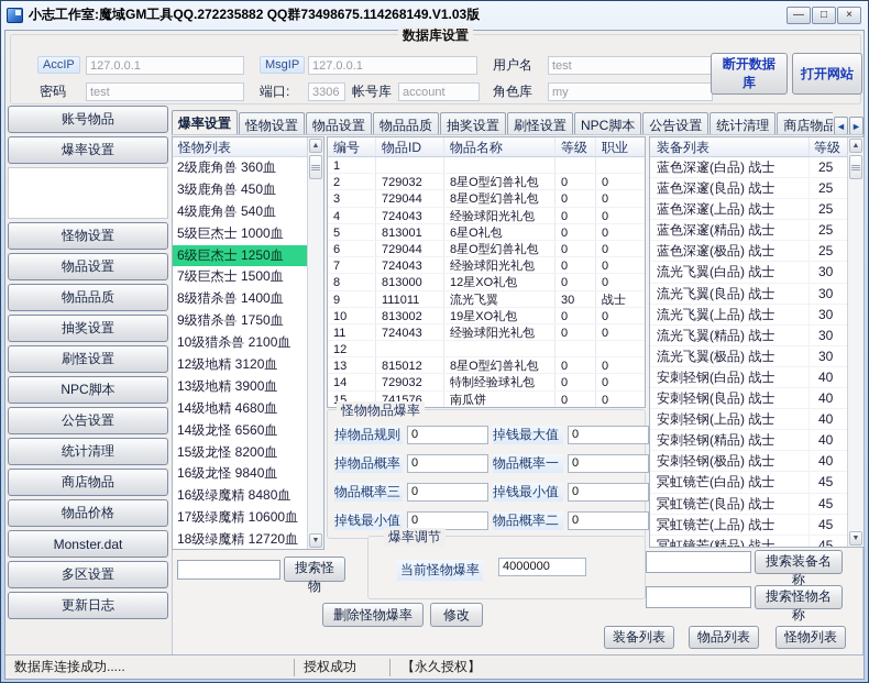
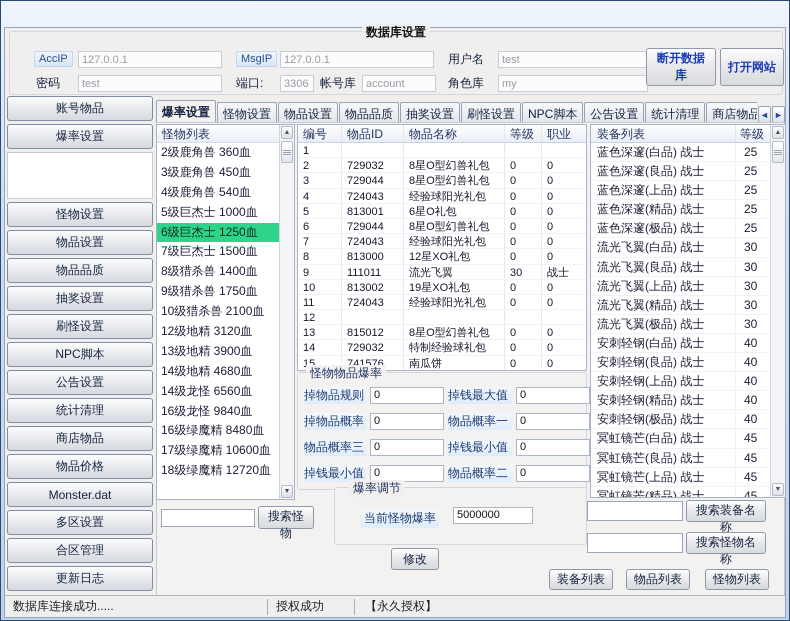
- 小志工作室:魔域GM工具QQ.272235882 QQ群73498675.114268149.V1.03版
- —
- □
- ×
  数据库设置
  AccIP
  127.0.0.1
  MsgIP
  127.0.0.1
  用户名
  test
  密码
  test
  端口:
  3306
  帐号库
  account
  角色库
  my
  断开数据库
  打开网站
  账号物品
  爆率设置
  怪物设置
  物品设置
  物品品质
  抽奖设置
  刷怪设置
  NPC脚本
  公告设置
  统计清理
  商店物品
  物品价格
  Monster.dat
  多区设置
+ 合区管理
  更新日志
  爆率设置
  怪物设置
  物品设置
  物品品质
  抽奖设置
  刷怪设置
  NPC脚本
  公告设置
  统计清理
  商店物品
  ◄
  ►
  怪物列表
  2级鹿角兽 360血
  3级鹿角兽 450血
  4级鹿角兽 540血
  5级巨杰士 1000血
  6级巨杰士 1250血
  7级巨杰士 1500血
  8级猎杀兽 1400血
  9级猎杀兽 1750血
  10级猎杀兽 2100血
  12级地精 3120血
  13级地精 3900血
  14级地精 4680血
  14级龙怪 6560血
- 15级龙怪 8200血
  16级龙怪 9840血
  16级绿魔精 8480血
  17级绿魔精 10600血
  18级绿魔精 12720血
  编号
  物品ID
  物品名称
  等级
  职业
  1
  2
  729032
  8星O型幻兽礼包
  0
  0
  3
  729044
  8星O型幻兽礼包
  0
  0
  4
  724043
  经验球阳光礼包
  0
  0
  5
  813001
  6星O礼包
  0
  0
  6
  729044
  8星O型幻兽礼包
  0
  0
  7
  724043
  经验球阳光礼包
  0
  0
  8
  813000
  12星XO礼包
  0
  0
  9
  111011
  流光飞翼
  30
  战士
  10
  813002
  19星XO礼包
  0
  0
  11
  724043
  经验球阳光礼包
  0
  0
  12
  13
  815012
  8星O型幻兽礼包
  0
  0
  14
  729032
  特制经验球礼包
  0
  0
  15
  741576
  南瓜饼
  0
  0
  怪物物品爆率
  掉物品规则
  0
  掉钱最大值
  0
  掉物品概率
  0
  物品概率一
  0
  物品概率三
  0
  掉钱最小值
  0
  掉钱最小值
  0
  物品概率二
  0
  爆率调节
  当前怪物爆率
- 4000000
+ 5000000
  搜索怪物
- 删除怪物爆率
  修改
  装备列表
  等级
  蓝色深邃(白品) 战士
  25
  蓝色深邃(良品) 战士
  25
  蓝色深邃(上品) 战士
  25
  蓝色深邃(精品) 战士
  25
  蓝色深邃(极品) 战士
  25
  流光飞翼(白品) 战士
  30
  流光飞翼(良品) 战士
  30
  流光飞翼(上品) 战士
  30
  流光飞翼(精品) 战士
  30
  流光飞翼(极品) 战士
  30
  安刺轻钢(白品) 战士
  40
  安刺轻钢(良品) 战士
  40
  安刺轻钢(上品) 战士
  40
  安刺轻钢(精品) 战士
  40
  安刺轻钢(极品) 战士
  40
  冥虹镜芒(白品) 战士
  45
  冥虹镜芒(良品) 战士
  45
  冥虹镜芒(上品) 战士
  45
  冥虹镜芒(精品) 战士
  45
  搜索装备名称
  搜索怪物名称
  装备列表
  物品列表
  怪物列表
  数据库连接成功.....
  授权成功
  【永久授权】
